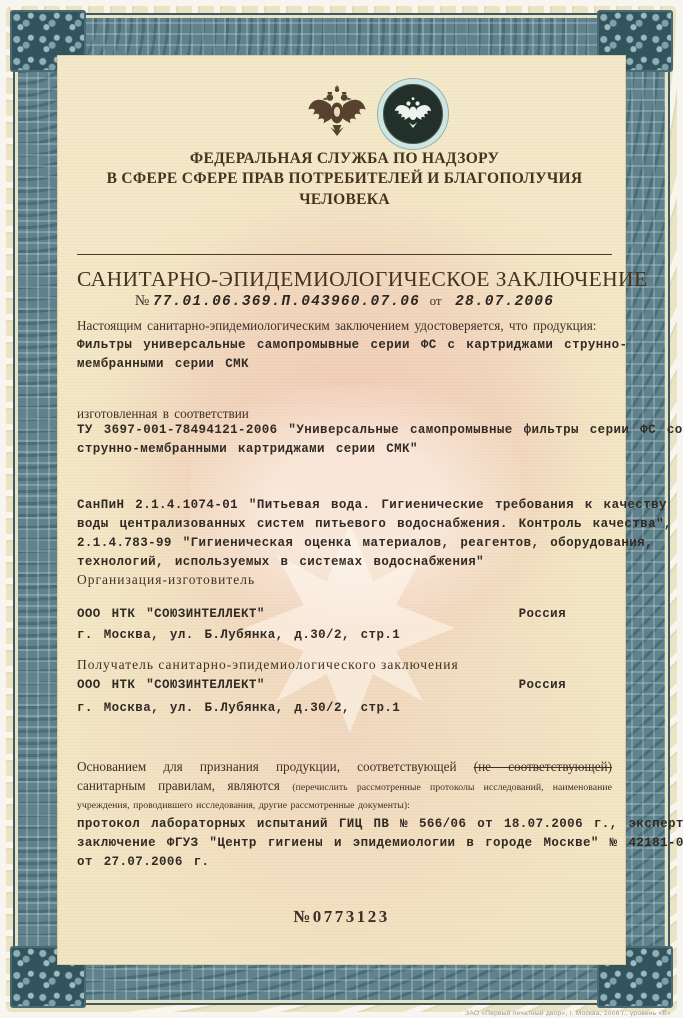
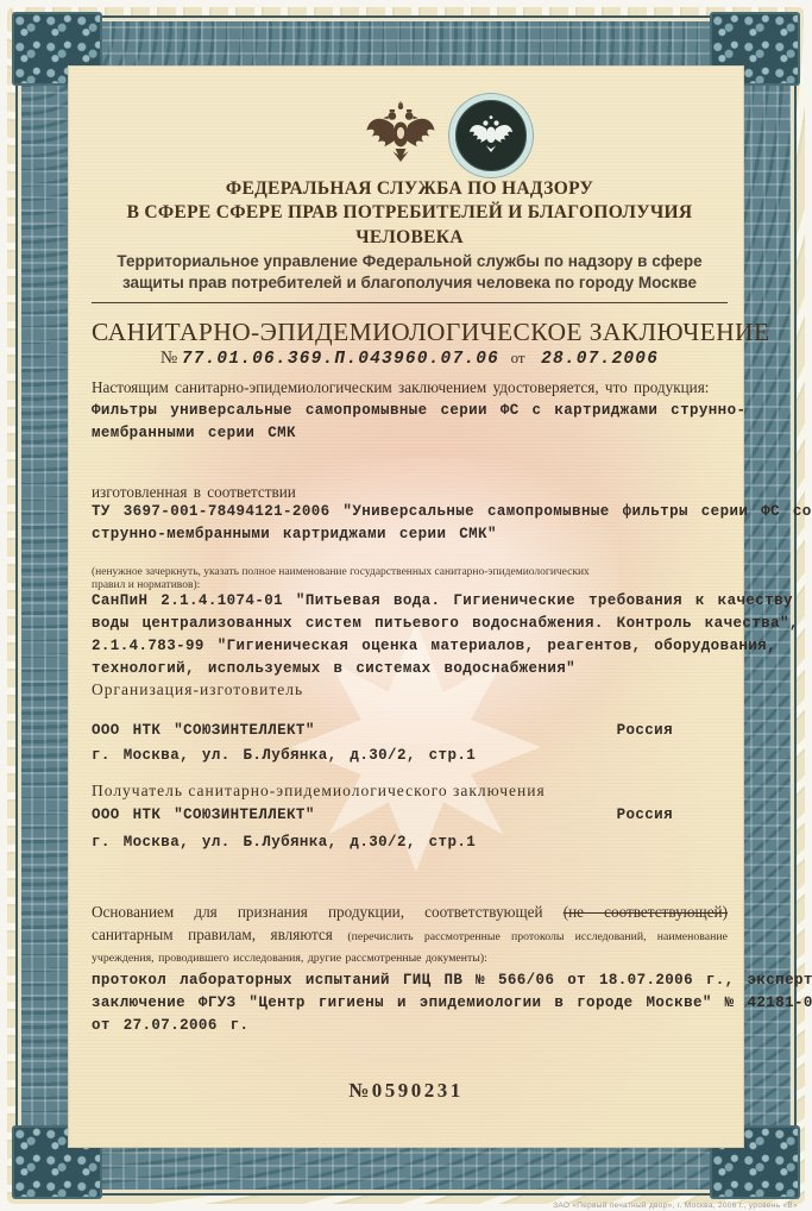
  ФЕДЕРАЛЬНАЯ СЛУЖБА ПО НАДЗОРУ
  В СФЕРЕ СФЕРЕ ПРАВ ПОТРЕБИТЕЛЕЙ И БЛАГОПОЛУЧИЯ ЧЕЛОВЕКА
+ Территориальное управление Федеральной службы по надзору в сфере защиты прав потребителей и благополучия человека по городу Москве
  САНИТАРНО-ЭПИДЕМИОЛОГИЧЕСКОЕ ЗАКЛЮЧЕНИЕ
  № 77.01.06.369.П.043960.07.06 от 28.07.2006
  Настоящим санитарно-эпидемиологическим заключением удостоверяется, что продукция:
  Фильтры универсальные самопромывные серии ФС с картриджами струнно-
  мембранными серии СМК
  изготовленная в соответствии
  ТУ 3697-001-78494121-2006 "Универсальные самопромывные фильтры серии ФС со
  струнно-мембранными картриджами серии СМК"
+ (ненужное зачеркнуть, указать полное наименование государственных санитарно-эпидемиологических
+ правил и нормативов):
  СанПиН 2.1.4.1074-01 "Питьевая вода. Гигиенические требования к качеству
  воды централизованных систем питьевого водоснабжения. Контроль качества",
  2.1.4.783-99 "Гигиеническая оценка материалов, реагентов, оборудования,
  технологий, используемых в системах водоснабжения"
  Организация-изготовитель
  ООО НТК "СОЮЗИНТЕЛЛЕКТ"
  Россия
  г. Москва, ул. Б.Лубянка, д.30/2, стр.1
  Получатель санитарно-эпидемиологического заключения
  ООО НТК "СОЮЗИНТЕЛЛЕКТ"
  Россия
  г. Москва, ул. Б.Лубянка, д.30/2, стр.1
  Основанием для признания продукции, соответствующей (не соответствующей) санитарным правилам, являются (перечислить рассмотренные протоколы исследований, наименование учреждения, проводившего исследования, другие рассмотренные документы):
  протокол лабораторных испытаний ГИЦ ПВ № 566/06 от 18.07.2006 г., эксперт
  заключение ФГУЗ "Центр гигиены и эпидемиологии в городе Москве" № 42181-0
  от 27.07.2006 г.
- №0773123
+ №0590231
